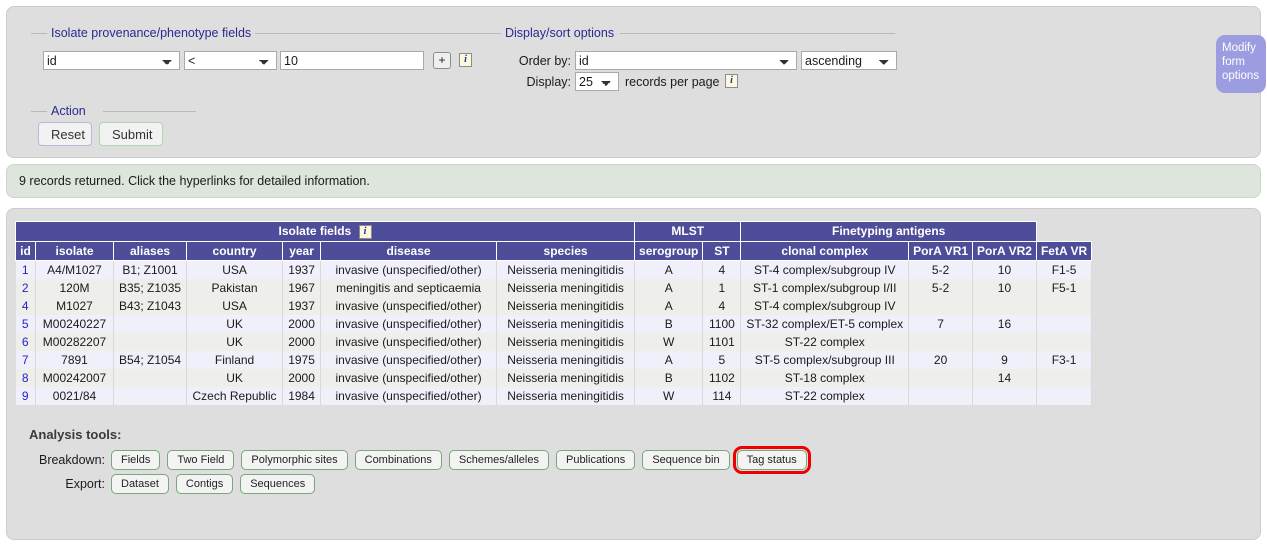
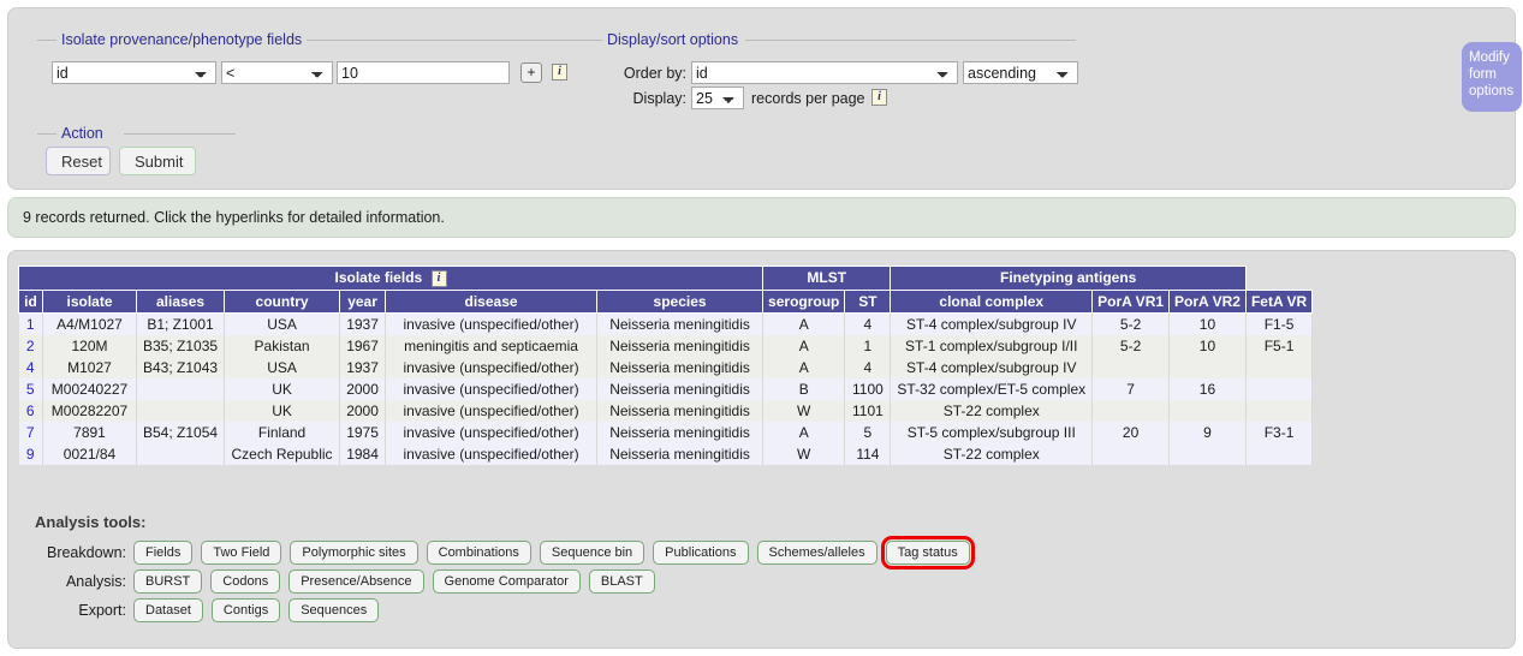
  Isolate provenance/phenotype fields
  id
  <
  10
  +
  i
  Display/sort options
  Order by:
  id
  ascending
  Display:
  25
  records per page
  i
  Action
  Reset
  Submit
  Modify form options
  9 records returned. Click the hyperlinks for detailed information.
  Isolate fields i	MLST	Finetyping antigens
  id	isolate	aliases	country	year	disease	species	serogroup	ST	clonal complex	PorA VR1	PorA VR2	FetA VR
  1	A4/M1027	B1; Z1001	USA	1937	invasive (unspecified/other)	Neisseria meningitidis	A	4	ST-4 complex/subgroup IV	5-2	10	F1-5
  2	120M	B35; Z1035	Pakistan	1967	meningitis and septicaemia	Neisseria meningitidis	A	1	ST-1 complex/subgroup I/II	5-2	10	F5-1
  4	M1027	B43; Z1043	USA	1937	invasive (unspecified/other)	Neisseria meningitidis	A	4	ST-4 complex/subgroup IV
  5	M00240227		UK	2000	invasive (unspecified/other)	Neisseria meningitidis	B	1100	ST-32 complex/ET-5 complex	7	16
  6	M00282207		UK	2000	invasive (unspecified/other)	Neisseria meningitidis	W	1101	ST-22 complex
  7	7891	B54; Z1054	Finland	1975	invasive (unspecified/other)	Neisseria meningitidis	A	5	ST-5 complex/subgroup III	20	9	F3-1
- 8	M00242007		UK	2000	invasive (unspecified/other)	Neisseria meningitidis	B	1102	ST-18 complex		14
  9	0021/84		Czech Republic	1984	invasive (unspecified/other)	Neisseria meningitidis	W	114	ST-22 complex
  Analysis tools:
  Breakdown:
  Fields
  Two Field
  Polymorphic sites
  Combinations
- Schemes/alleles
+ Sequence bin
  Publications
- Sequence bin
+ Schemes/alleles
  Tag status
+ Analysis:
+ BURST
+ Codons
+ Presence/Absence
+ Genome Comparator
+ BLAST
  Export:
  Dataset
  Contigs
  Sequences
